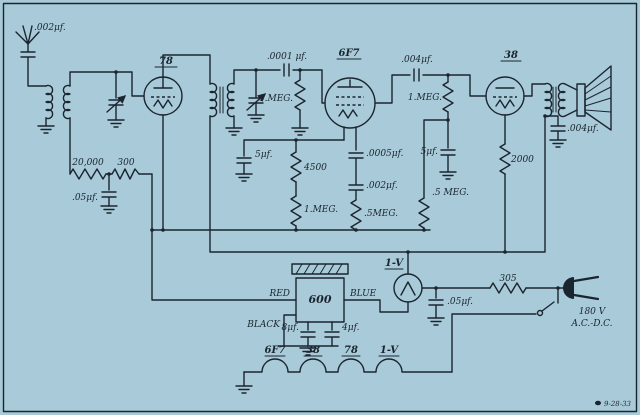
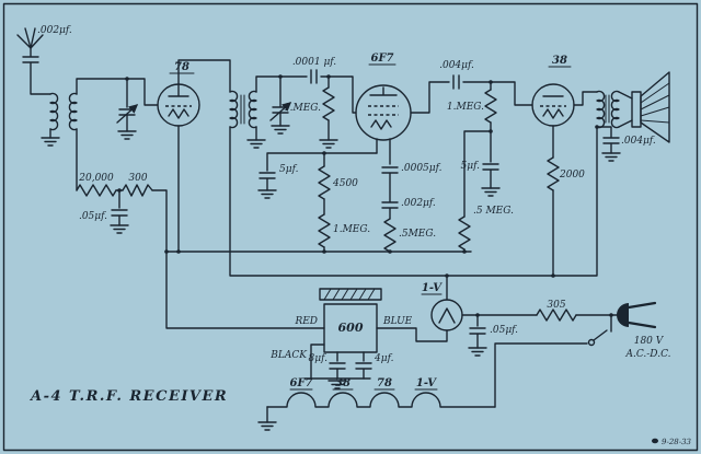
  .002μf.
  78
  .0001 μf.
  6F7
  .004μf.
  38
  1.MEG.
  1.MEG.
  5μf.
  4500
  .0005μf.
  .002μf.
  1.MEG.
  .5MEG.
  .5 MEG.
  20,000
  300
  .05μf.
  5μf.
  2000
  .004μf.
  600
  RED
  BLUE
  BLACK
  8μf.
  4μf.
  1-V
  .05μf.
  305
  180 V
  A.C.-D.C.
+ A-4 T.R.F. RECEIVER
  6F7
  38
  78
  1-V
  9-28-33
